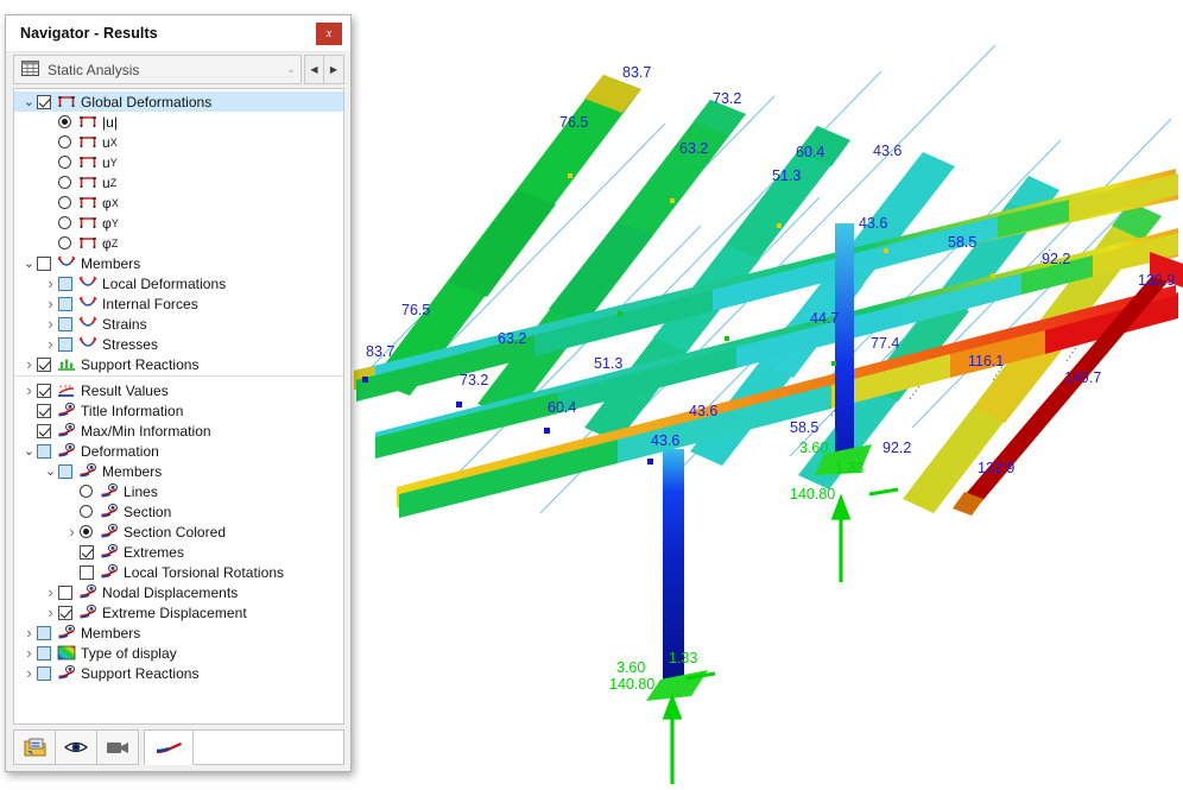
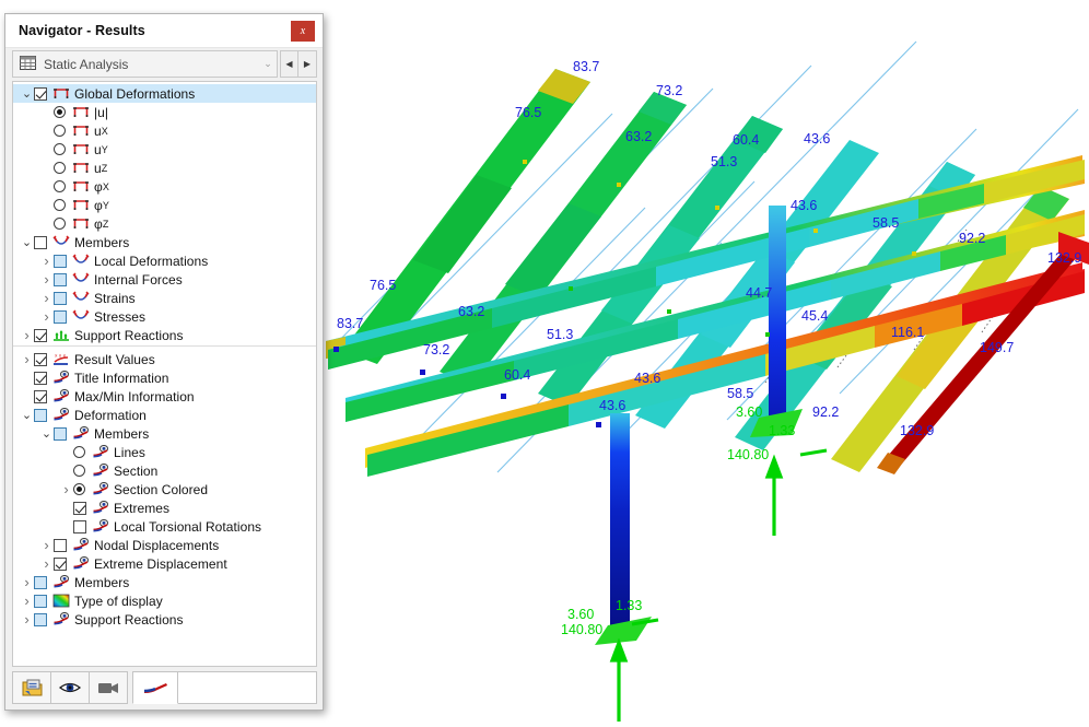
  83.7
  76.5
  73.2
  63.2
  60.4
  51.3
  43.6
  43.6
  58.5
  92.2
  132.9
  76.5
  63.2
  83.7
  73.2
  51.3
  60.4
  44.7
- 77.4
+ 45.4
  116.1
  149.7
  43.6
  43.6
  58.5
  92.2
  132.9
  3.60
  1.33
  140.80
  1.33
  3.60
  140.80
  Navigator - Results
  x
  Static Analysis
  ⌄
  ◀
  ▶
  ⌄
  Global Deformations
  |u|
  u
  X
  u
  Y
  u
  Z
  φ
  X
  φ
  Y
  φ
  Z
  ⌄
  Members
  ›
  Local Deformations
  ›
  Internal Forces
  ›
  Strains
  ›
  Stresses
  ›
  Support Reactions
  ›
  Result Values
  Title Information
  Max/Min Information
  ⌄
  Deformation
  ⌄
  Members
  Lines
  Section
  ›
  Section Colored
  Extremes
  Local Torsional Rotations
  ›
  Nodal Displacements
  ›
  Extreme Displacement
  ›
  Members
  ›
  Type of display
  ›
  Support Reactions
